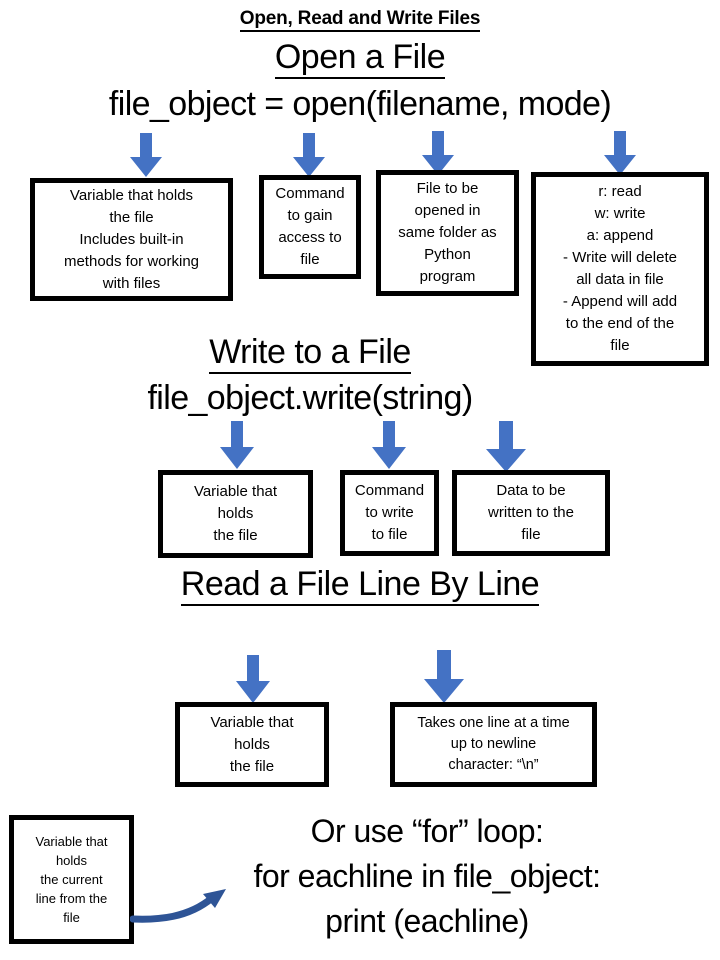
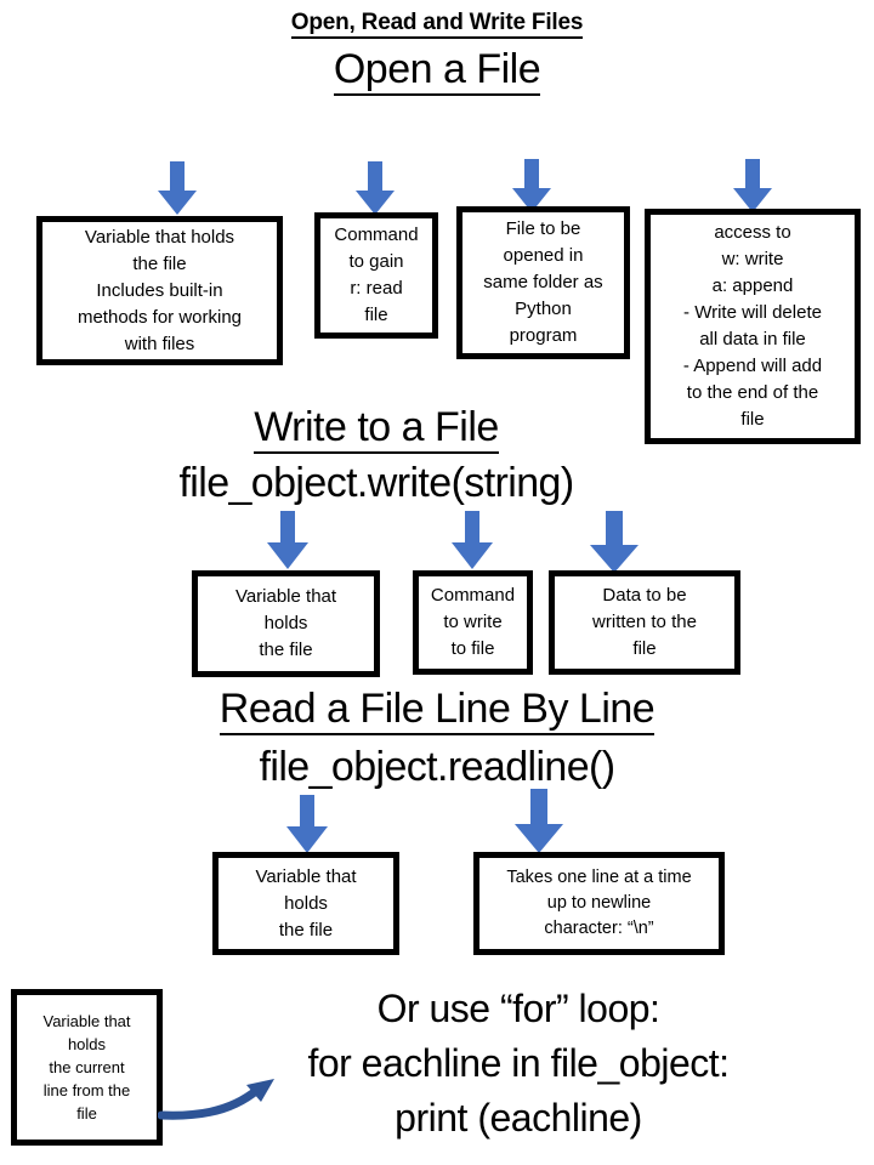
  Open, Read and Write Files
  Open a File
- file_object = open(filename, mode)
  Variable that holds
  the file
  Includes built-in
  methods for working
  with files
  Command
  to gain
- access to
+ r: read
  file
  File to be
  opened in
  same folder as
  Python
  program
- r: read
+ access to
  w: write
  a: append
  - Write will delete
  all data in file
  - Append will add
  to the end of the
  file
  Write to a File
  file_object.write(string)
  Variable that
  holds
  the file
  Command
  to write
  to file
  Data to be
  written to the
  file
  Read a File Line By Line
+ file_object.readline()
  Variable that
  holds
  the file
  Takes one line at a time
  up to newline
  character: “\n”
  Variable that
  holds
  the current
  line from the
  file
  Or use “for” loop:
  for eachline in file_object:
  print (eachline)
